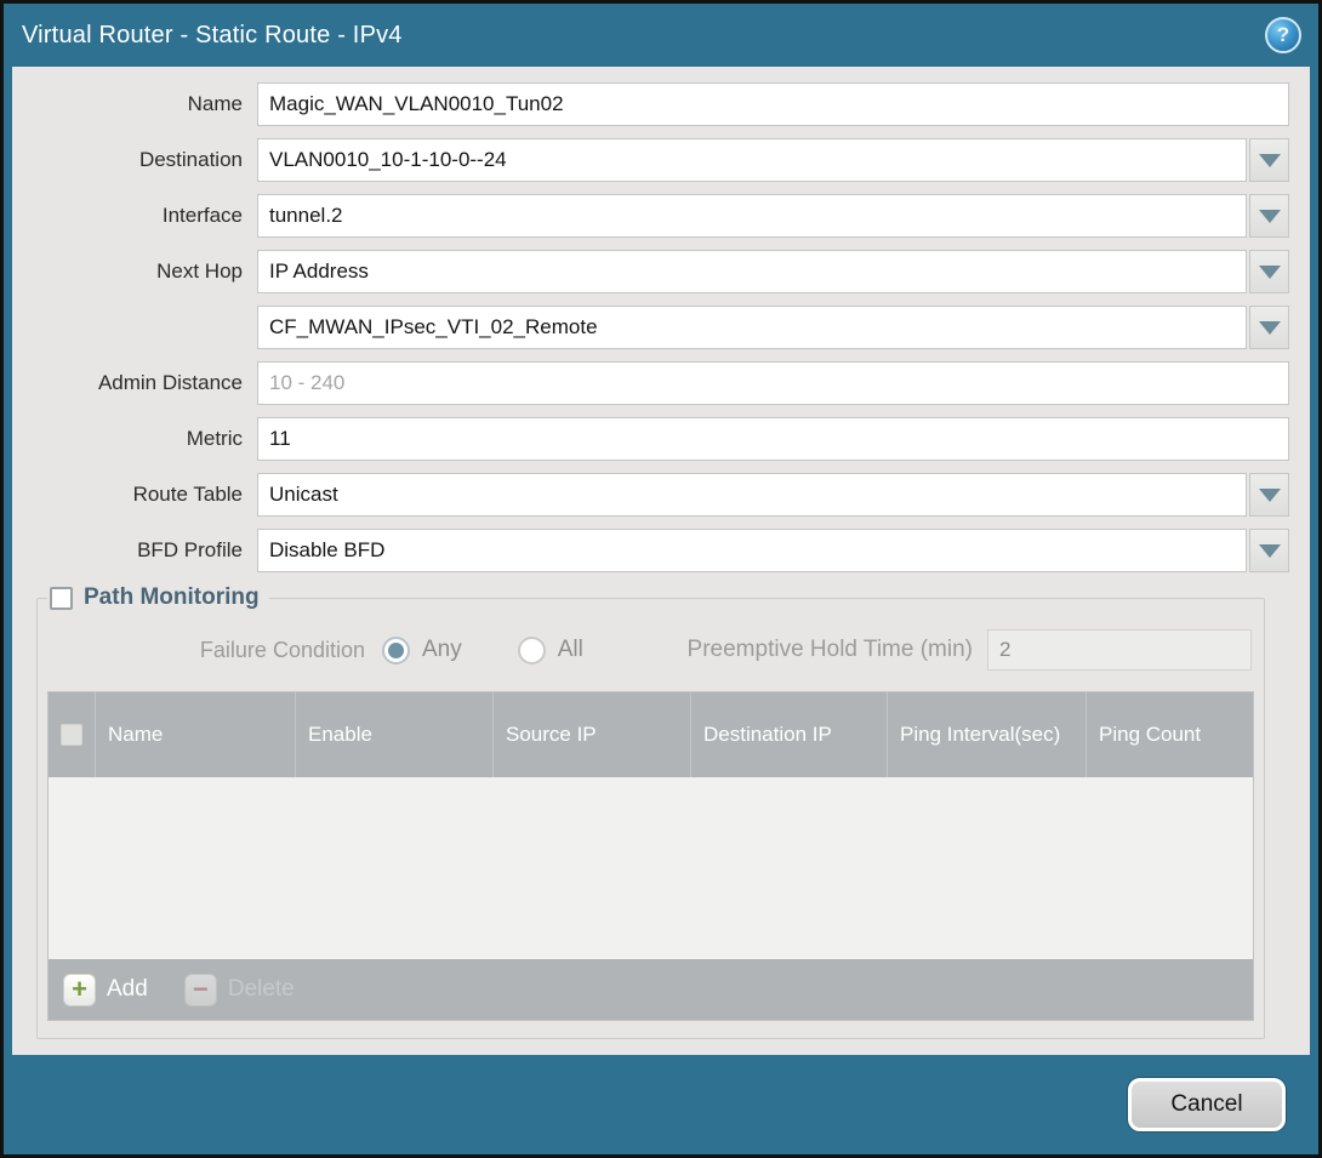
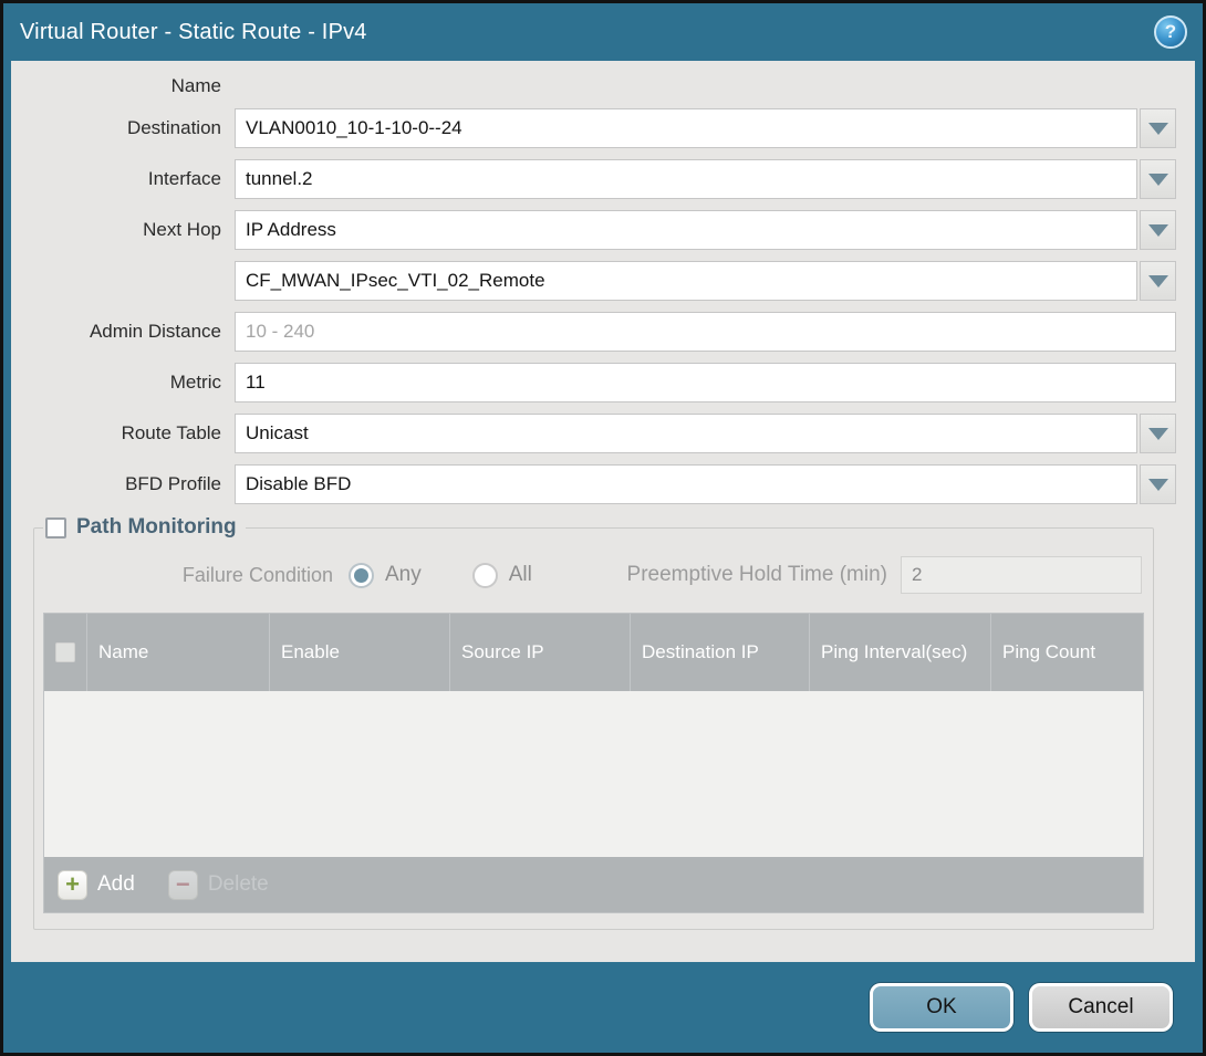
  Virtual Router - Static Route - IPv4
  ?
  Name
- Magic_WAN_VLAN0010_Tun02
  Destination
  VLAN0010_10-1-10-0--24
  Interface
  tunnel.2
  Next Hop
  IP Address
  CF_MWAN_IPsec_VTI_02_Remote
  Admin Distance
  10 - 240
  Metric
  11
  Route Table
  Unicast
  BFD Profile
  Disable BFD
  Path Monitoring
  Failure Condition
  Any
  All
  Preemptive Hold Time (min)
  2
  Name
  Enable
  Source IP
  Destination IP
  Ping Interval(sec)
  Ping Count
  +
  Add
  −
+ OK
  Cancel
